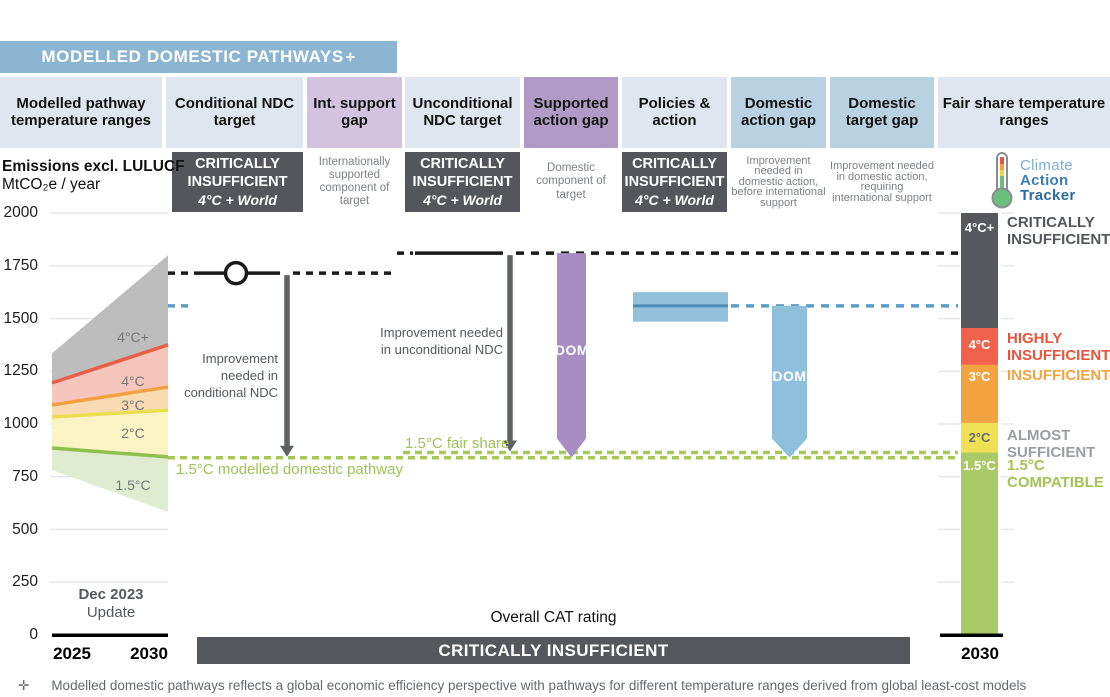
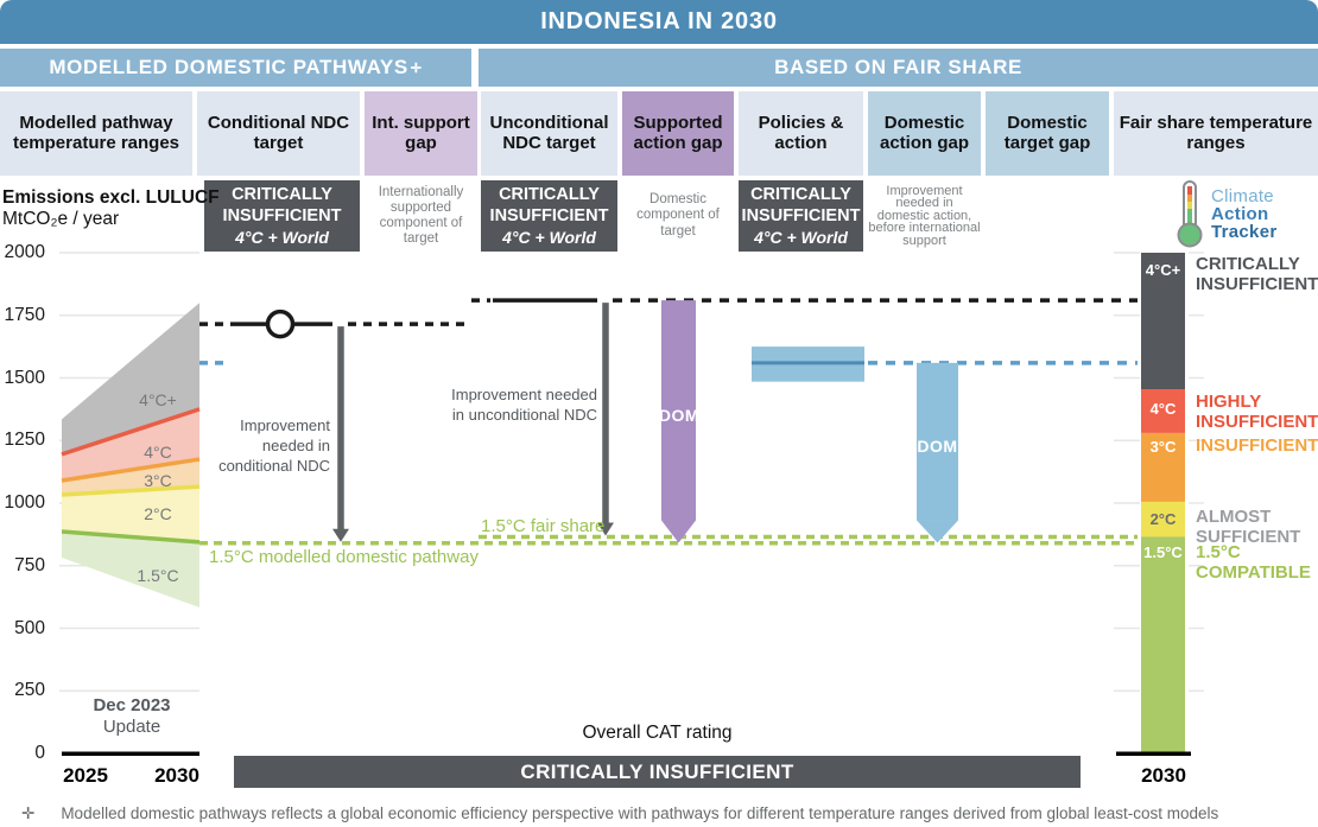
+ INDONESIA IN 2030
  MODELLED DOMESTIC PATHWAYS
  ✛
+ BASED ON FAIR SHARE
  Modelled pathway temperature ranges
  Conditional NDC target
  Int. support gap
  Unconditional NDC target
  Supported action gap
  Policies & action
  Domestic action gap
  Domestic target gap
  Fair share temperature ranges
  CRITICALLY
  INSUFFICIENT
  4°C + World
  Internationally supported component of target
  CRITICALLY
  INSUFFICIENT
  4°C + World
  Domestic component of target
  CRITICALLY
  INSUFFICIENT
  4°C + World
  Improvement needed in domestic action, before international support
- Improvement needed in domestic action, requiring international support
  Climate
  Action
  Tracker
  Emissions excl. LULUCF
  MtCO₂e / year
  Improvement needed in conditional NDC
  Improvement needed in unconditional NDC
  DOM
  DOM
  1.5°C fair share
  1.5°C modelled domestic pathway
  CRITICALLY INSUFFICIENT
  HIGHLY INSUFFICIENT
  INSUFFICIENT
  ALMOST SUFFICIENT
  1.5°C COMPATIBLE
  Dec 2023
  Update
  2025
  2030
  2030
  Overall CAT rating
  CRITICALLY INSUFFICIENT
  ✛ Modelled domestic pathways reflects a global economic efficiency perspective with pathways for different temperature ranges derived from global least-cost models
  0
  250
  500
  750
  1000
  1250
  1500
  1750
  2000
  4°C+
  4°C
  3°C
  2°C
  1.5°C
  4°C+
  4°C
  3°C
  2°C
  1.5°C
